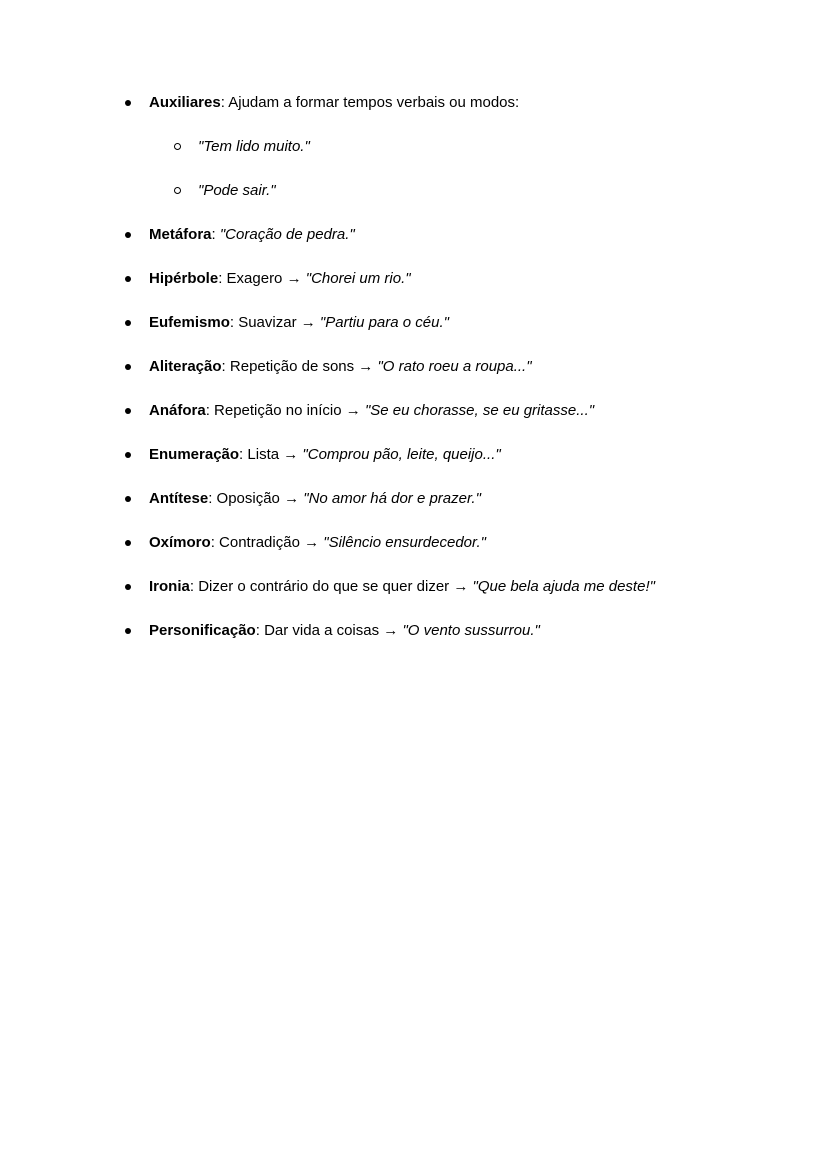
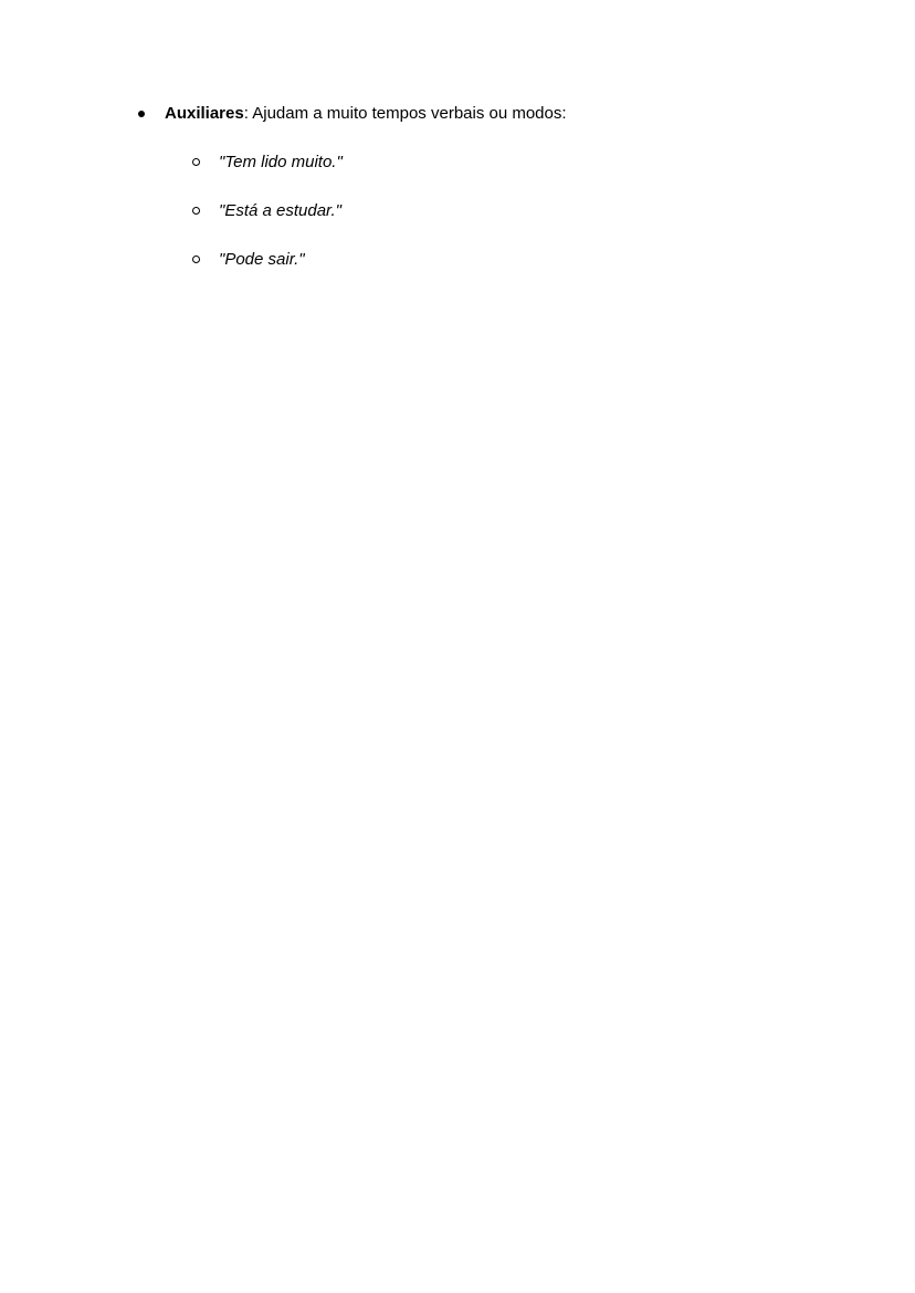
- Auxiliares: Ajudam a formar tempos verbais ou modos:
+ Auxiliares: Ajudam a muito tempos verbais ou modos:
  "Tem lido muito."
+ "Está a estudar."
  "Pode sair."
- Metáfora: "Coração de pedra."
- Hipérbole: Exagero → "Chorei um rio."
- Eufemismo: Suavizar → "Partiu para o céu."
- Aliteração: Repetição de sons → "O rato roeu a roupa..."
- Anáfora: Repetição no início → "Se eu chorasse, se eu gritasse..."
- Enumeração: Lista → "Comprou pão, leite, queijo..."
- Antítese: Oposição → "No amor há dor e prazer."
- Oxímoro: Contradição → "Silêncio ensurdecedor."
- Ironia: Dizer o contrário do que se quer dizer → "Que bela ajuda me deste!"
- Personificação: Dar vida a coisas → "O vento sussurrou."
